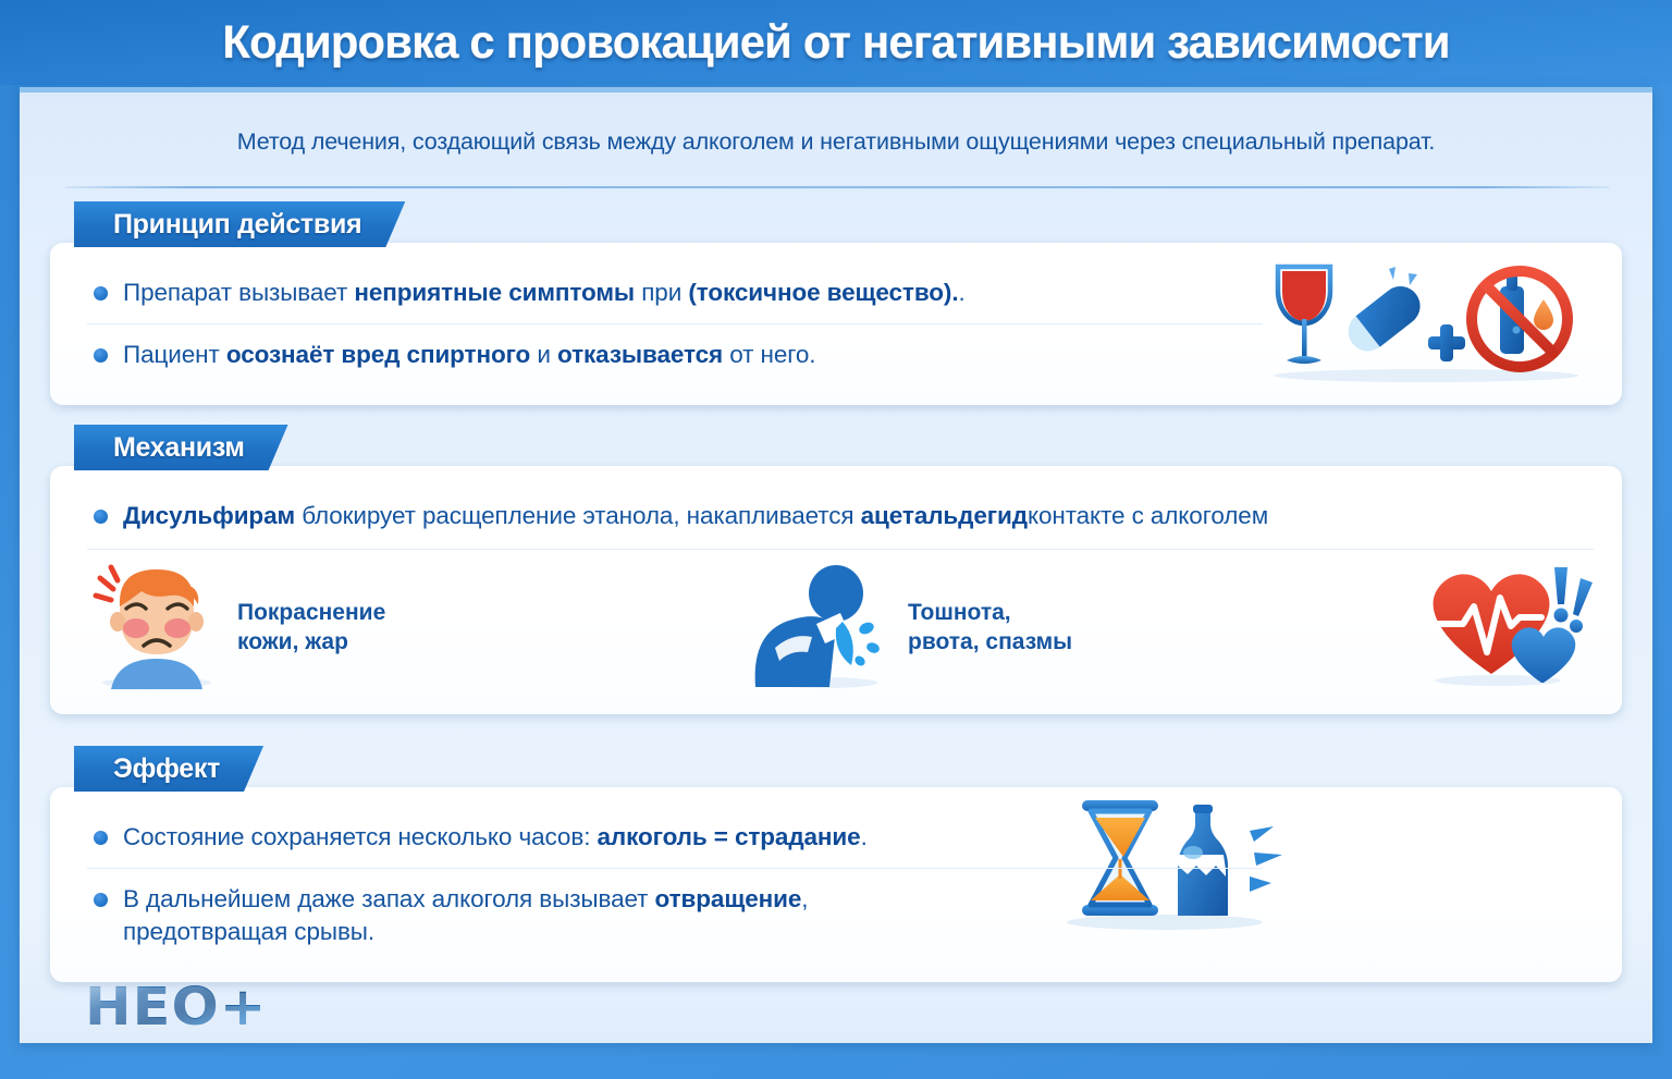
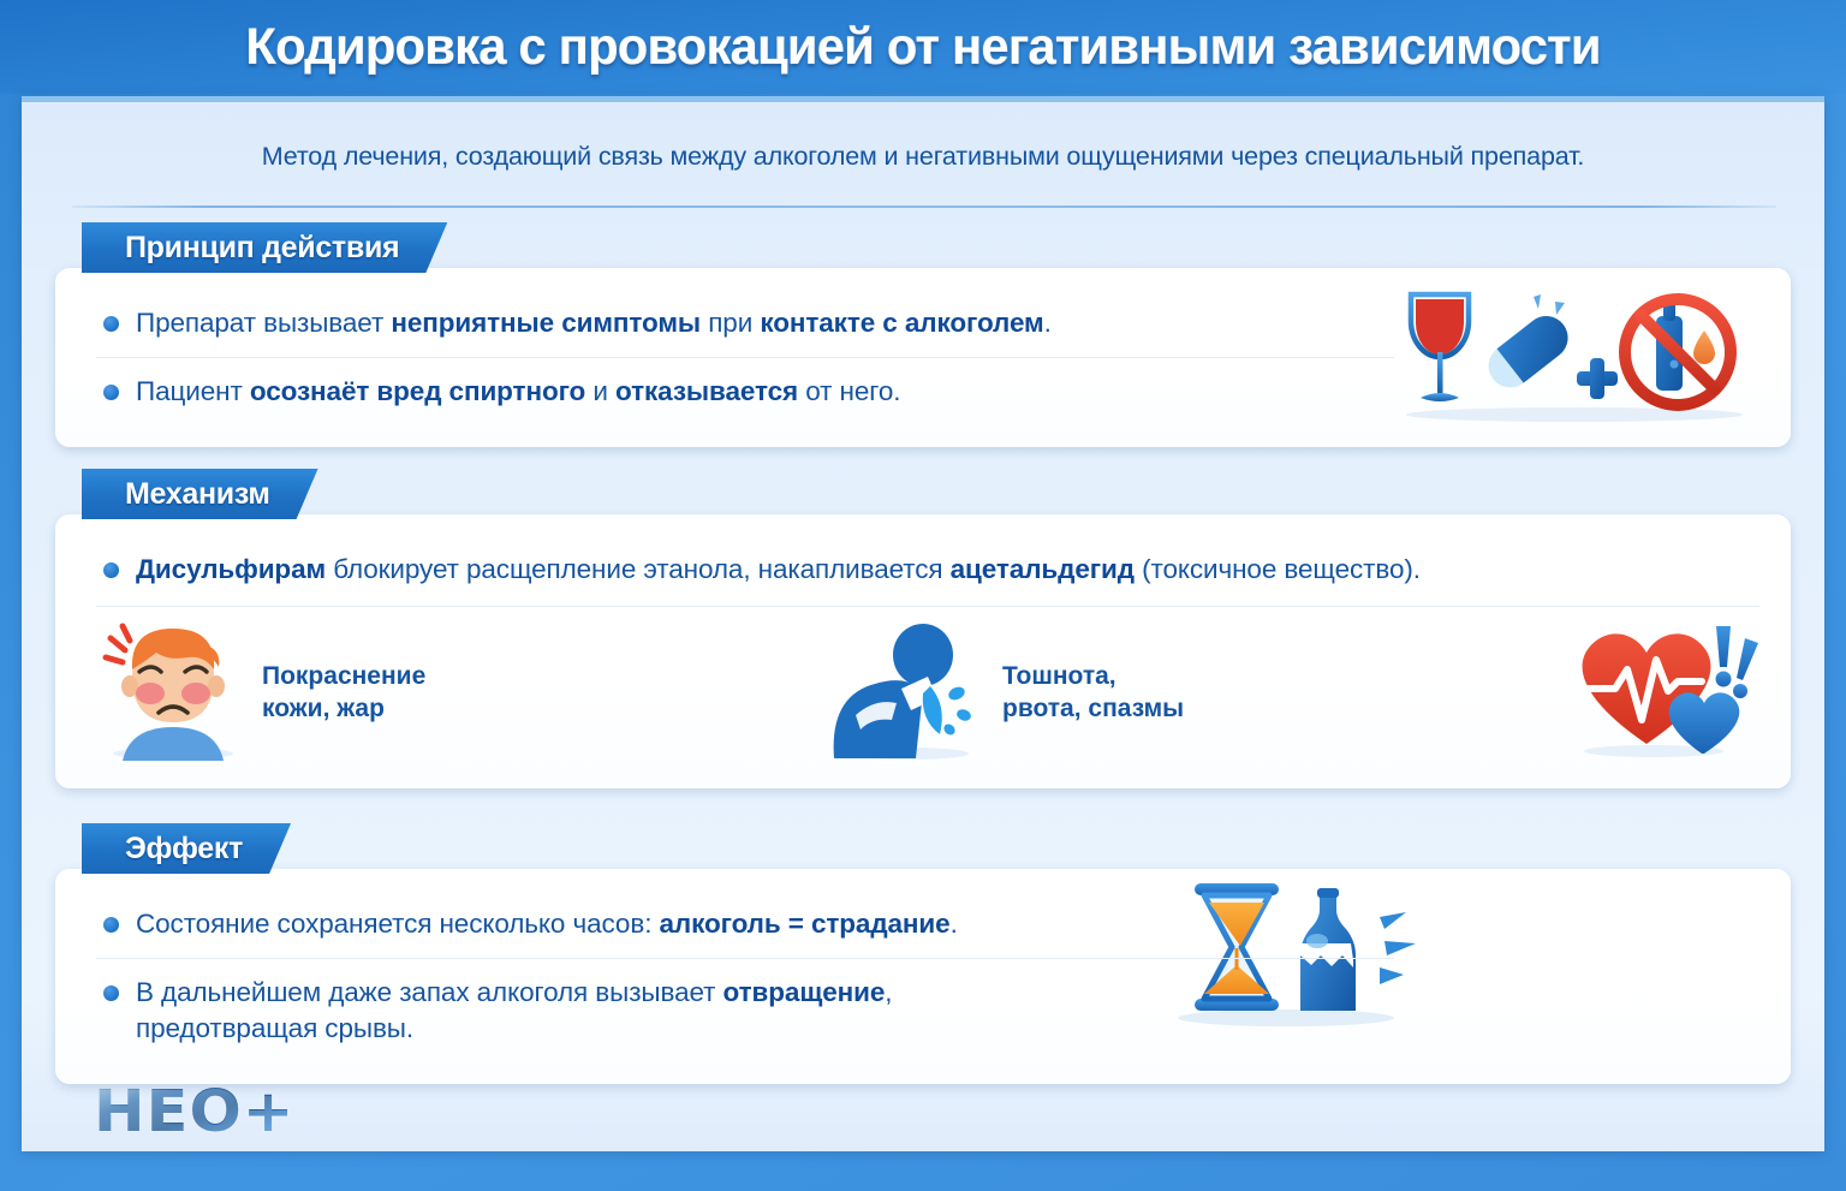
  Кодировка с провокацией от негативными зависимости
  Метод лечения, создающий связь между алкоголем и негативными ощущениями через специальный препарат.
  Принцип действия
- Препарат вызывает неприятные симптомы при (токсичное вещество)..
+ Препарат вызывает неприятные симптомы при контакте с алкоголем.
  Пациент осознаёт вред спиртного и отказывается от него.
  Механизм
- Дисульфирам блокирует расщепление этанола, накапливается ацетальдегидконтакте с алкоголем
+ Дисульфирам блокирует расщепление этанола, накапливается ацетальдегид (токсичное вещество).
  Покраснение
  кожи, жар
  Тошнота,
  рвота, спазмы
  Эффект
  Состояние сохраняется несколько часов: алкоголь = страдание.
  В дальнейшем даже запах алкоголя вызывает отвращение,
  предотвращая срывы.
  НЕО+
